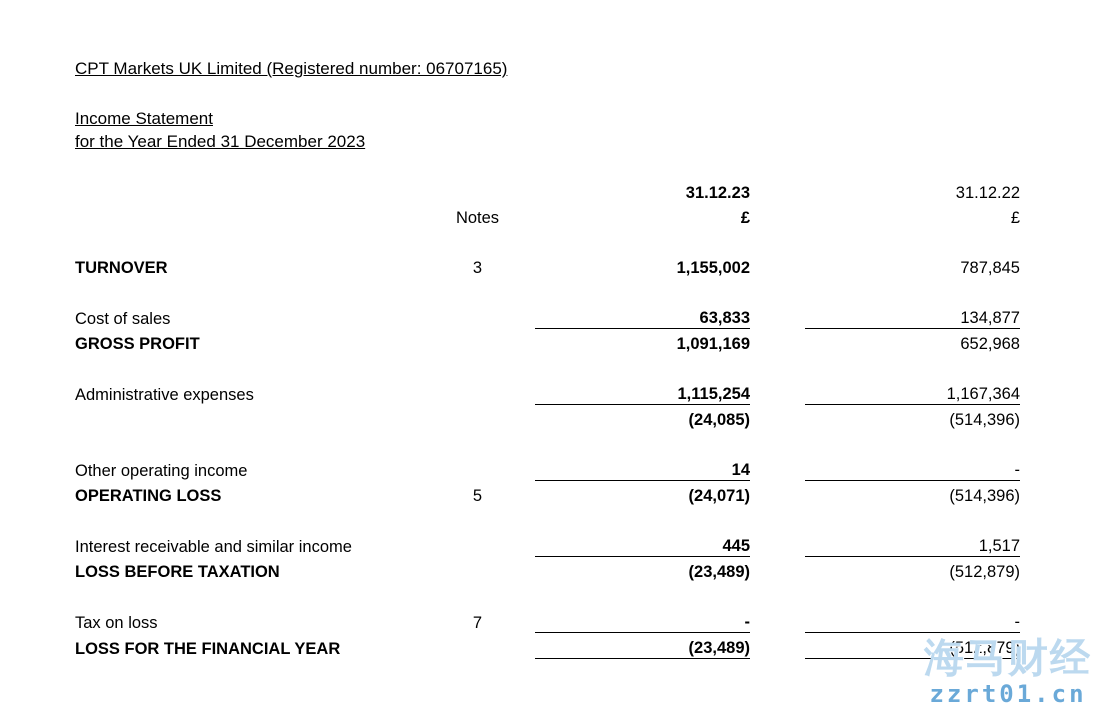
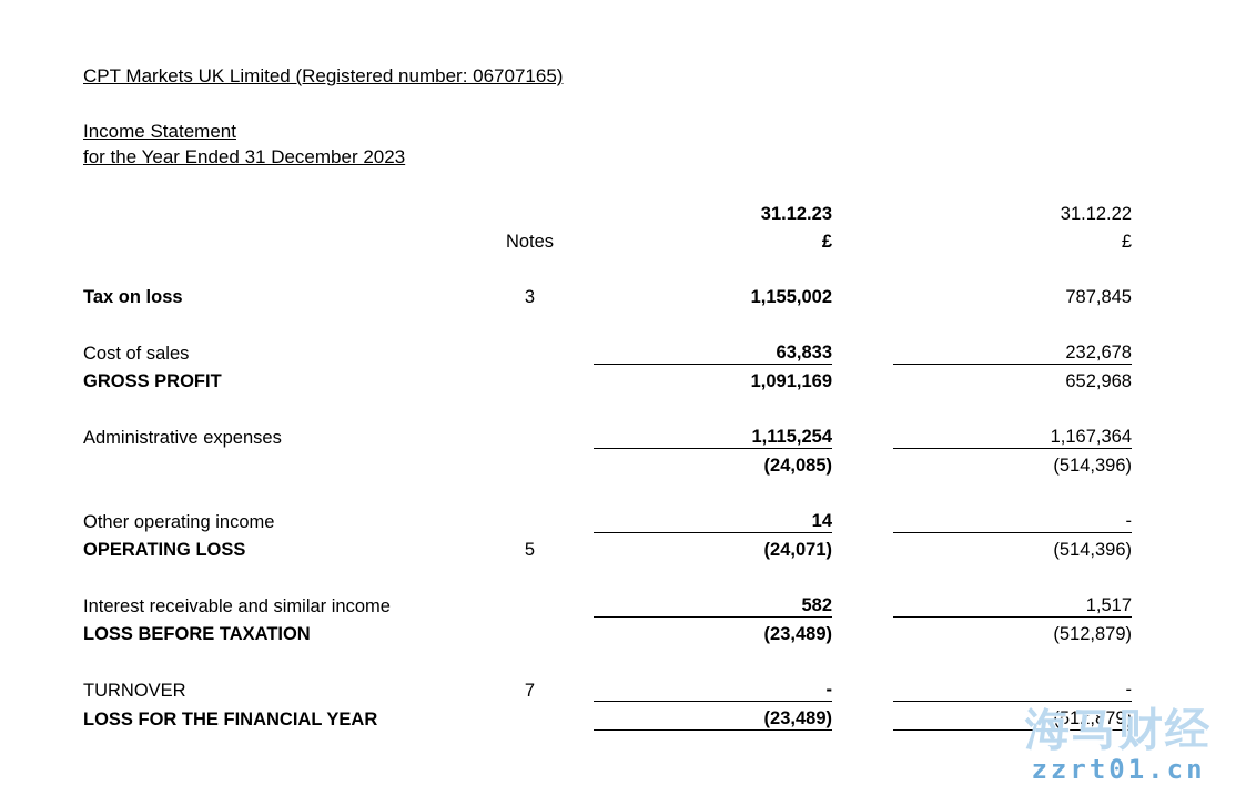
  CPT Markets UK Limited (Registered number: 06707165)
  Income Statement
  for the Year Ended 31 December 2023
  		31.12.23		31.12.22
  	Notes	£		£
- TURNOVER	3	1,155,002		787,845
+ Tax on loss	3	1,155,002		787,845
- Cost of sales		63,833		134,877
+ Cost of sales		63,833		232,678
  GROSS PROFIT		1,091,169		652,968
  Administrative expenses		1,115,254		1,167,364
  		(24,085)		(514,396)
  Other operating income		14		-
  OPERATING LOSS	5	(24,071)		(514,396)
- Interest receivable and similar income		445		1,517
+ Interest receivable and similar income		582		1,517
  LOSS BEFORE TAXATION		(23,489)		(512,879)
- Tax on loss	7	-		-
+ TURNOVER	7	-		-
  LOSS FOR THE FINANCIAL YEAR		(23,489)		(512,879)
  海马财经
  zzrt01.cn
